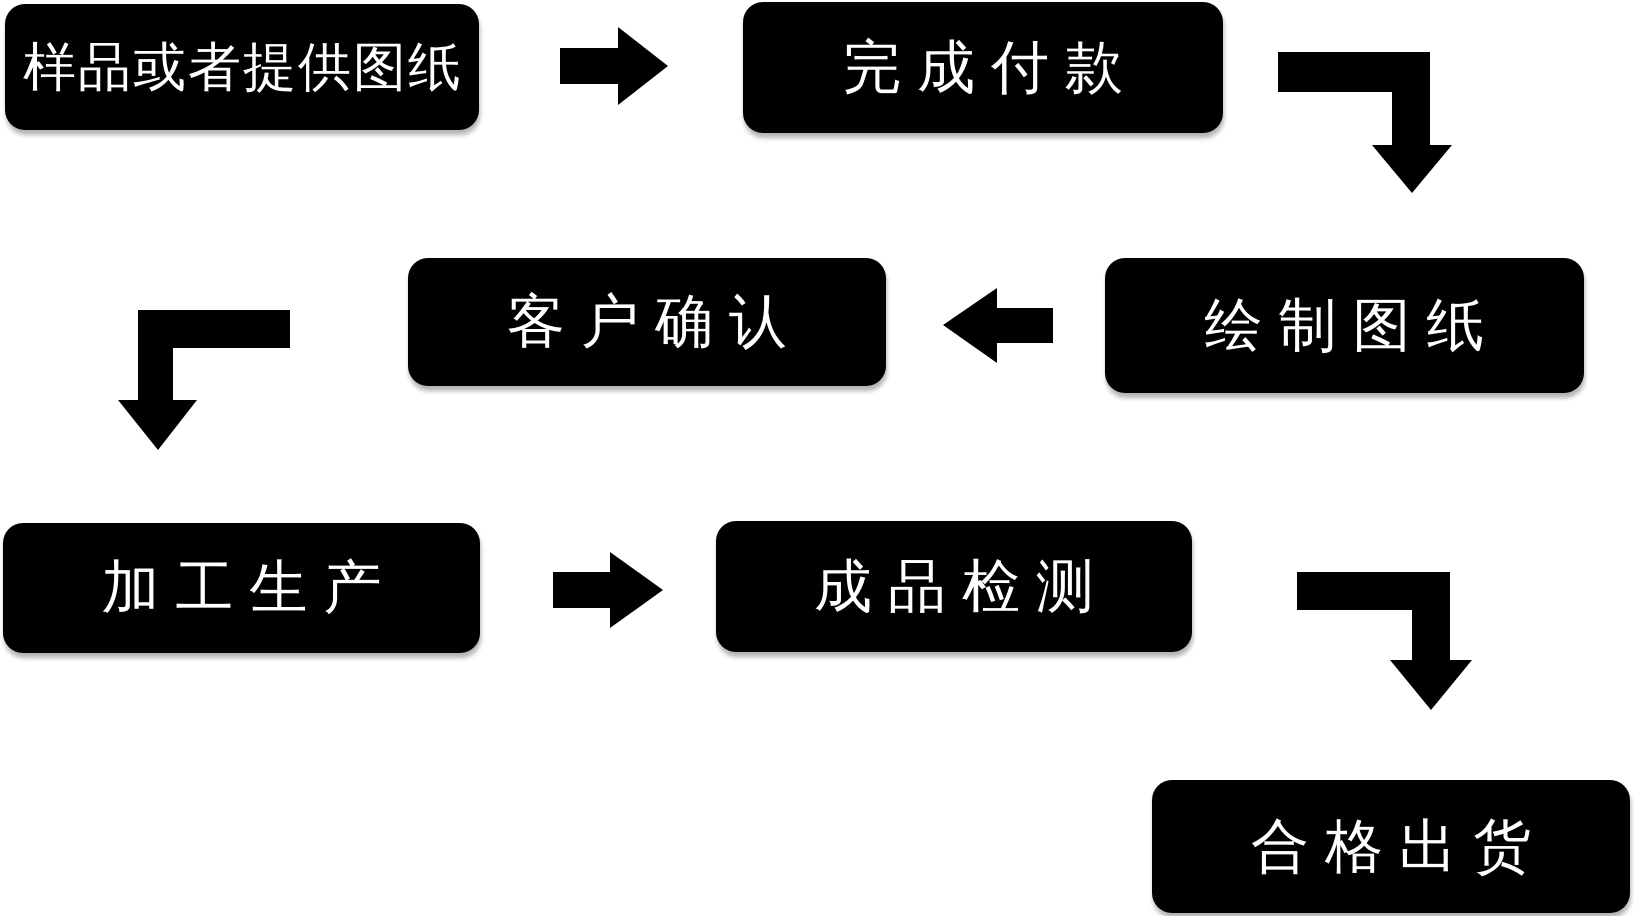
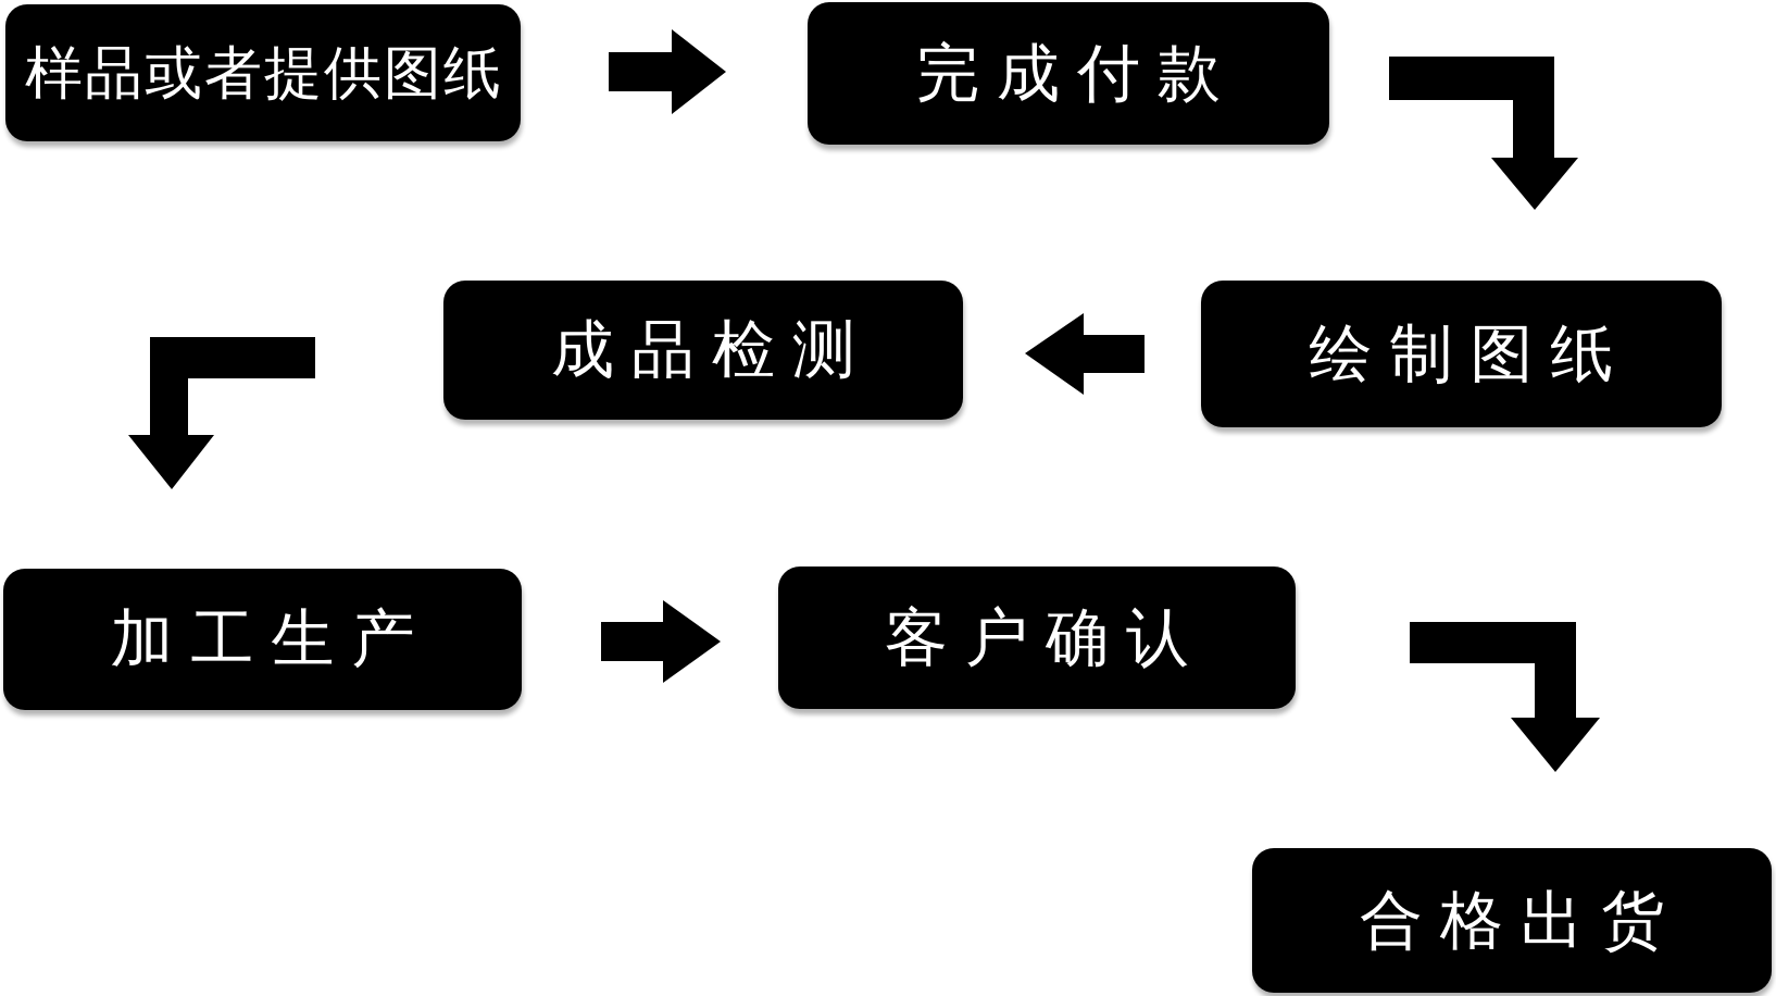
  样品或者提供图纸
  完成付款
  绘制图纸
- 客户确认
+ 成品检测
  加工生产
- 成品检测
+ 客户确认
  合格出货
